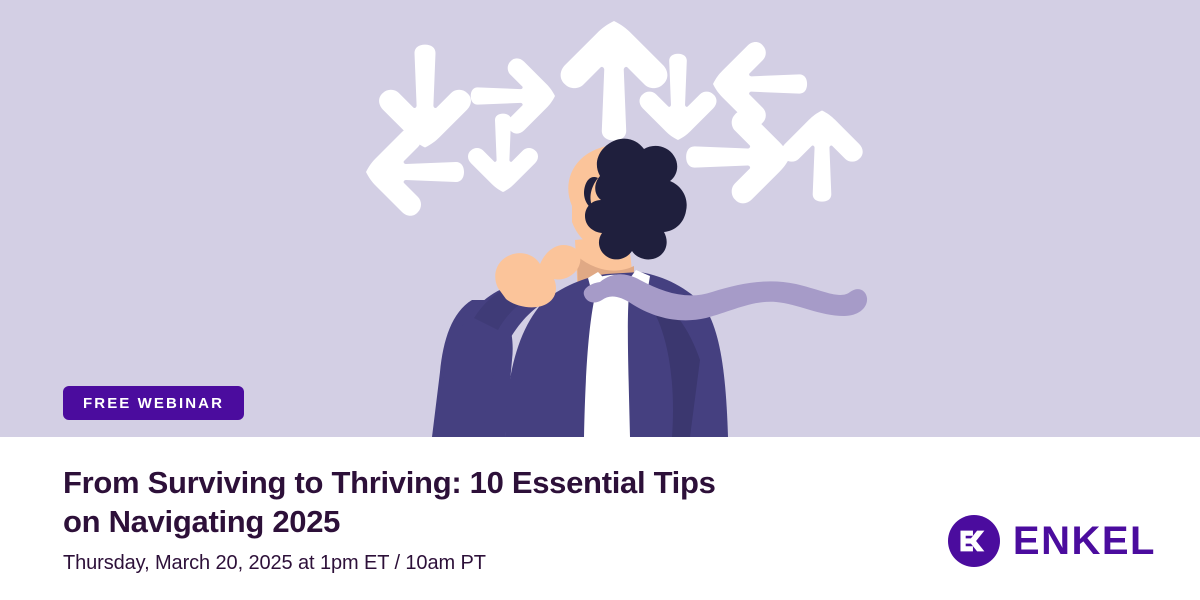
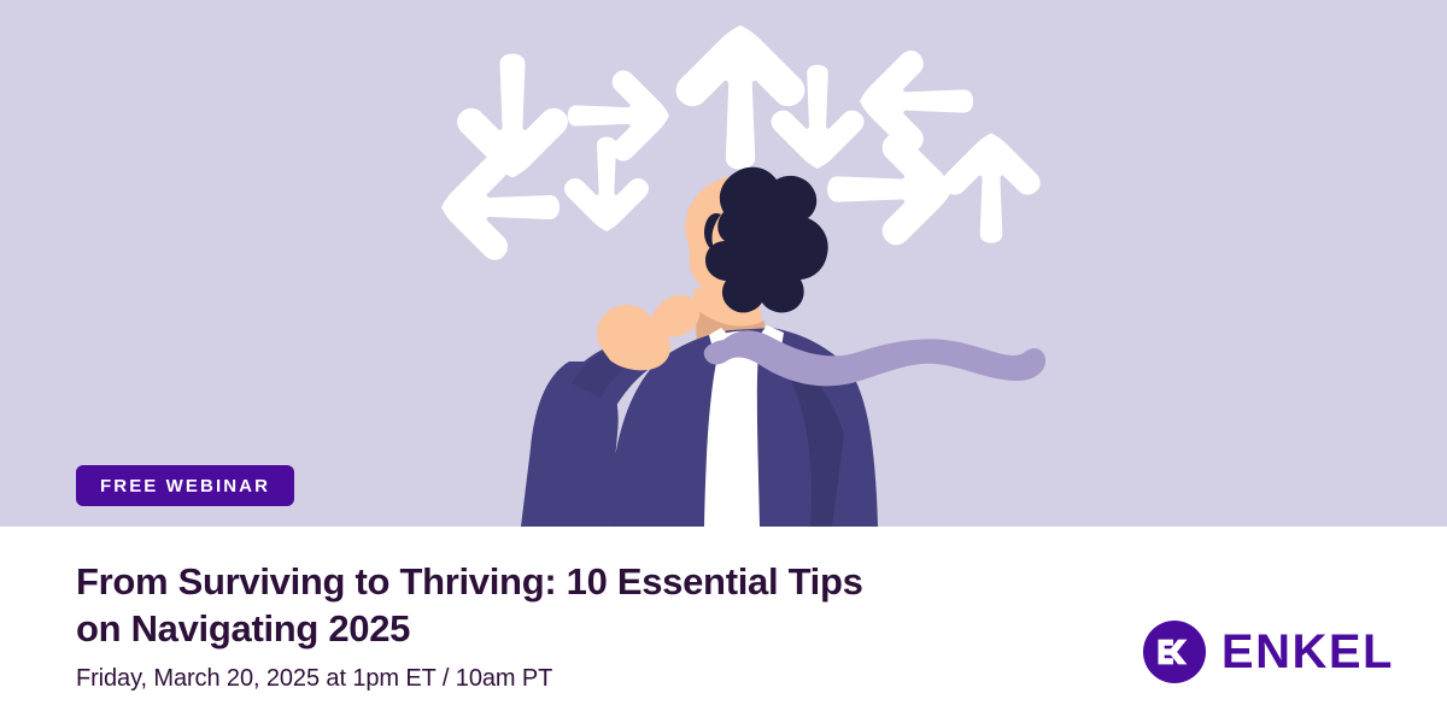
  FREE WEBINAR
  From Surviving to Thriving: 10 Essential Tips
  on Navigating 2025
- Thursday, March 20, 2025 at 1pm ET / 10am PT
+ Friday, March 20, 2025 at 1pm ET / 10am PT
  ENKEL
